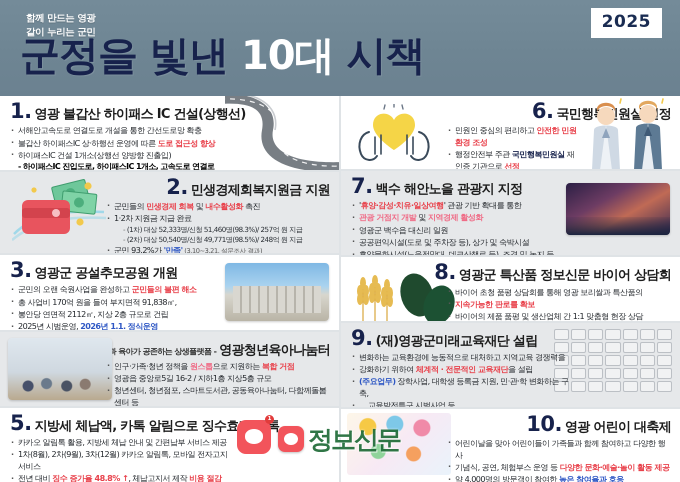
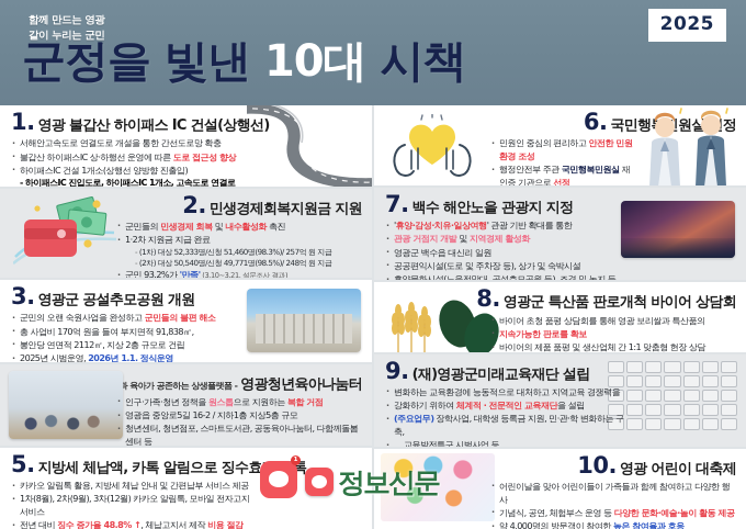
  함께 만드는 영광
  같이 누리는 군민
  2025
  군정을 빛낸 10대 시책
  1.
  영광 불갑산 하이패스 IC 건설(상행선)
  서해안고속도로 연결도로 개설을 통한 간선도로망 확충
  불갑산 하이패스IC 상·하행선 운영에 따른 도로 접근성 향상
  하이패스IC 건설 1개소(상행선 양방향 진출입)
  - 하이패스IC 진입도로, 하이패스IC 1개소, 고속도로 연결로
  2.
  민생경제회복지원금 지원
  군민들의 민생경제 회복 및 내수활성화 촉진
  1·2차 지원금 지급 완료
  (1차) 대상 52,333명/신청 51,460명(98.3%)/ 257억 원 지급
  (2차) 대상 50,540명/신청 49,771명(98.5%)/ 248억 원 지급
  군민 93.2%가 '만족' (3.10~3.21. 설문조사 결과)
  3.
  영광군 공설추모공원 개원
  군민의 오랜 숙원사업을 완성하고 군민들의 불편 해소
  총 사업비 170억 원을 들여 부지면적 91,838㎡,
  봉안당 연면적 2112㎡, 지상 2층 규모로 건립
  2025년 시범운영, 2026년 1.1. 정식운영
  과 육아가 공존하는 상생플랫폼 -
  영광청년육아나눔터
  인구·가족·청년 정책을 원스톱으로 지원하는 복합 거점
  영광읍 중앙로5길 16-2 / 지하1층 지상5층 규모
  청년센터, 청년점포, 스마트도서관, 공동육아나눔터, 다함께돌봄센터 등
  5.
  지방세 체납액, 카톡 알림으로 징수효톡
  카카오 알림톡 활용, 지방세 체납 안내 및 간편납부 서비스 제공
  1차(8월), 2차(9월), 3차(12월) 카카오 알림톡, 모바일 전자고지 서비스
  전년 대비 징수 증가율 48.8% ↑, 체납고지서 제작 비용 절감
  6.
  민원인 중심의 편리하고 안전한 민원환경 조성
  행정안전부 주관 국민행복민원실 재인증 기관으로 선정
  7.
  백수 해안노을 관광지 지정
  '휴양·감성·치유·일상여행' 관광 기반 확대를 통한
  관광 거점지 개발 및 지역경제 활성화
  영광군 백수읍 대신리 일원
  공공편익시설(도로 및 주차장 등), 상가 및 숙박시설
- 휴양문화시설(노을전망대, 데크산책로 등), 조경 및 녹지 등
+ 휴양문화시설(노을전망대, 공설추모공원 등), 조경 및 녹지 등
  8.
- 영광군 특산품 정보신문 바이어 상담회
+ 영광군 특산품 판로개척 바이어 상담회
  바이어 초청 품평 상담회를 통해 영광 보리쌀과 특산품의
  지속가능한 판로를 확보
  바이어의 제품 품평 및 생산업체 간 1:1 맞춤형 현장 상담
  9.
  (재)영광군미래교육재단 설립
  변화하는 교육환경에 능동적으로 대처하고 지역교육 경쟁력을
  강화하기 위하여 체계적 · 전문적인 교육재단을 설립
  (주요업무) 장학사업, 대학생 등록금 지원, 민·관·학 변화하는 구축,
  교육발전특구 시범사업 등
  10.
  영광 어린이 대축제
  어린이날을 맞아 어린이들이 가족들과 함께 참여하고 다양한 행사
  기념식, 공연, 체험부스 운영 등 다양한 문화·예술·놀이 활동 제공
  약 4,000명의 방문객이 참여한 높은 참여율과 호응
  정보신문
